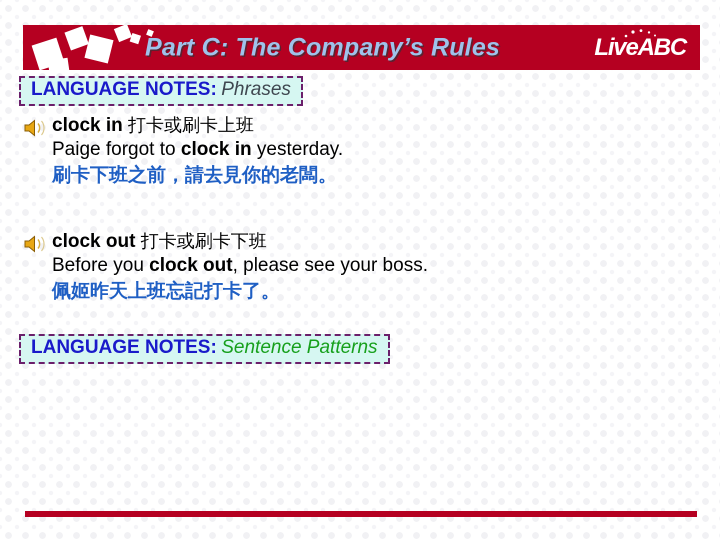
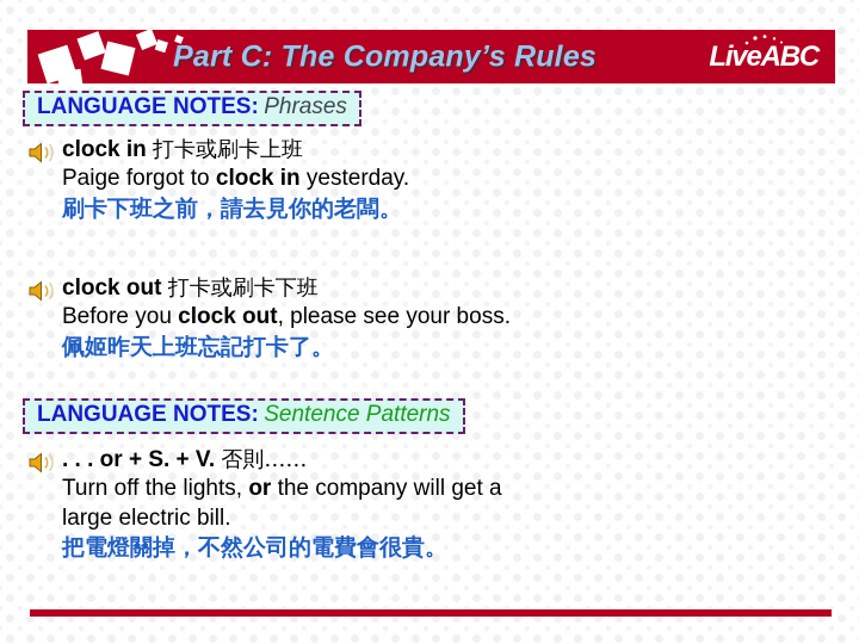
  Part C: The Company’s Rules
  LiveABC
  LANGUAGE NOTES: Phrases
  clock in 打卡或刷卡上班
  Paige forgot to clock in yesterday.
  刷卡下班之前，請去見你的老闆。
  clock out 打卡或刷卡下班
  Before you clock out, please see your boss.
  佩姬昨天上班忘記打卡了。
  LANGUAGE NOTES: Sentence Patterns
+ . . . or + S. + V. 否則……
+ Turn off the lights, or the company will get a
+ large electric bill.
+ 把電燈關掉，不然公司的電費會很貴。
